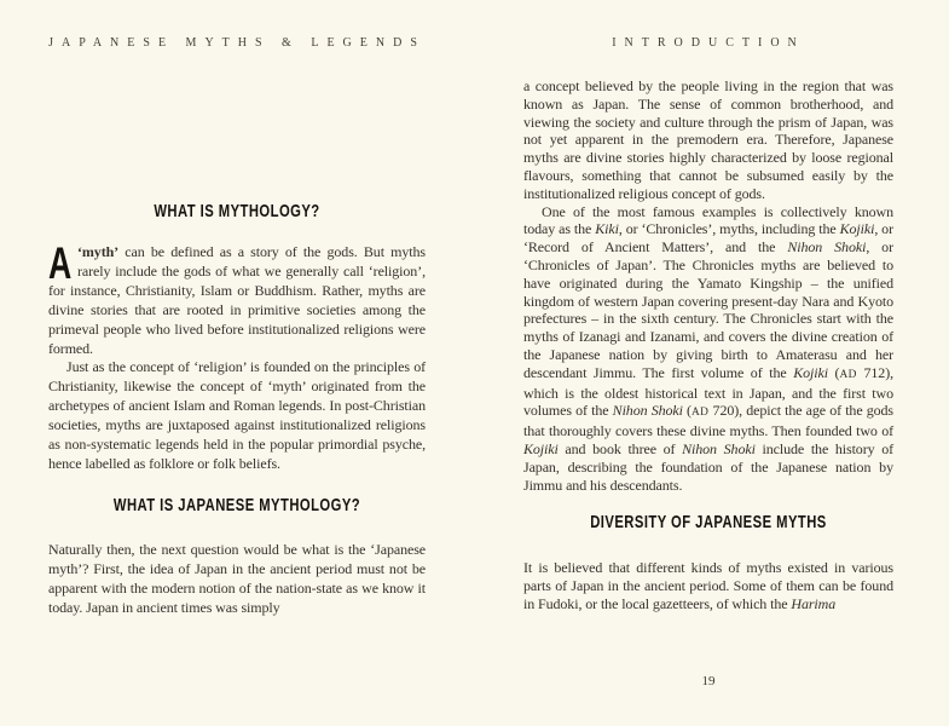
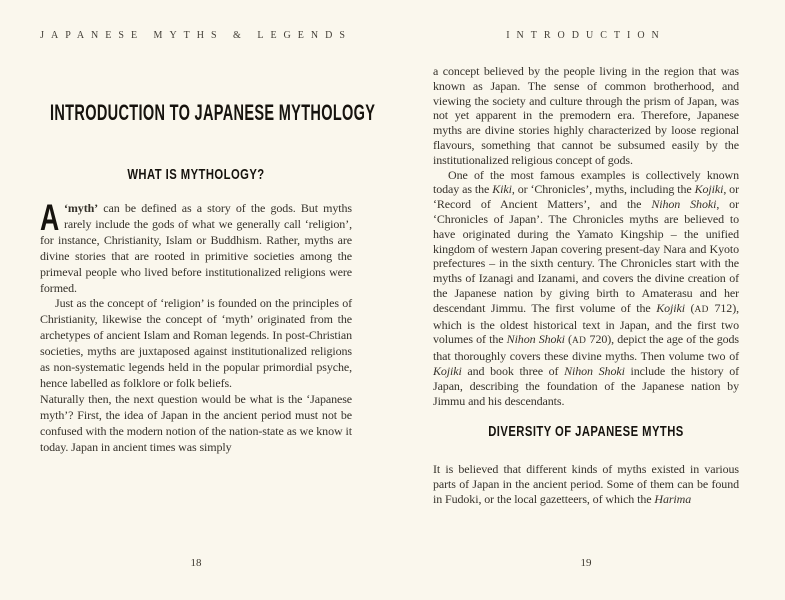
  JAPANESE MYTHS & LEGENDS
+ INTRODUCTION TO JAPANESE MYTHOLOGY
  WHAT IS MYTHOLOGY?
  A
  ‘myth’ can be defined as a story of the gods. But myths rarely include the gods of what we generally call ‘religion’, for instance, Christianity, Islam or Buddhism. Rather, myths are divine stories that are rooted in primitive societies among the primeval people who lived before institutionalized religions were formed.
  Just as the concept of ‘religion’ is founded on the principles of Christianity, likewise the concept of ‘myth’ originated from the archetypes of ancient Islam and Roman legends. In post-Christian societies, myths are juxtaposed against institutionalized religions as non-systematic legends held in the popular primordial psyche, hence labelled as folklore or folk beliefs.
- WHAT IS JAPANESE MYTHOLOGY?
- Naturally then, the next question would be what is the ‘Japanese myth’? First, the idea of Japan in the ancient period must not be apparent with the modern notion of the nation-state as we know it today. Japan in ancient times was simply
+ Naturally then, the next question would be what is the ‘Japanese myth’? First, the idea of Japan in the ancient period must not be confused with the modern notion of the nation-state as we know it today. Japan in ancient times was simply
+ 18
  INTRODUCTION
  a concept believed by the people living in the region that was known as Japan. The sense of common brotherhood, and viewing the society and culture through the prism of Japan, was not yet apparent in the premodern era. Therefore, Japanese myths are divine stories highly characterized by loose regional flavours, something that cannot be subsumed easily by the institutionalized religious concept of gods.
- One of the most famous examples is collectively known today as the Kiki, or ‘Chronicles’, myths, including the Kojiki, or ‘Record of Ancient Matters’, and the Nihon Shoki, or ‘Chronicles of Japan’. The Chronicles myths are believed to have originated during the Yamato Kingship – the unified kingdom of western Japan covering present-day Nara and Kyoto prefectures – in the sixth century. The Chronicles start with the myths of Izanagi and Izanami, and covers the divine creation of the Japanese nation by giving birth to Amaterasu and her descendant Jimmu. The first volume of the Kojiki (AD 712), which is the oldest historical text in Japan, and the first two volumes of the Nihon Shoki (AD 720), depict the age of the gods that thoroughly covers these divine myths. Then founded two of Kojiki and book three of Nihon Shoki include the history of Japan, describing the foundation of the Japanese nation by Jimmu and his descendants.
+ One of the most famous examples is collectively known today as the Kiki, or ‘Chronicles’, myths, including the Kojiki, or ‘Record of Ancient Matters’, and the Nihon Shoki, or ‘Chronicles of Japan’. The Chronicles myths are believed to have originated during the Yamato Kingship – the unified kingdom of western Japan covering present-day Nara and Kyoto prefectures – in the sixth century. The Chronicles start with the myths of Izanagi and Izanami, and covers the divine creation of the Japanese nation by giving birth to Amaterasu and her descendant Jimmu. The first volume of the Kojiki (AD 712), which is the oldest historical text in Japan, and the first two volumes of the Nihon Shoki (AD 720), depict the age of the gods that thoroughly covers these divine myths. Then volume two of Kojiki and book three of Nihon Shoki include the history of Japan, describing the foundation of the Japanese nation by Jimmu and his descendants.
  DIVERSITY OF JAPANESE MYTHS
  It is believed that different kinds of myths existed in various parts of Japan in the ancient period. Some of them can be found in Fudoki, or the local gazetteers, of which the Harima
  19
